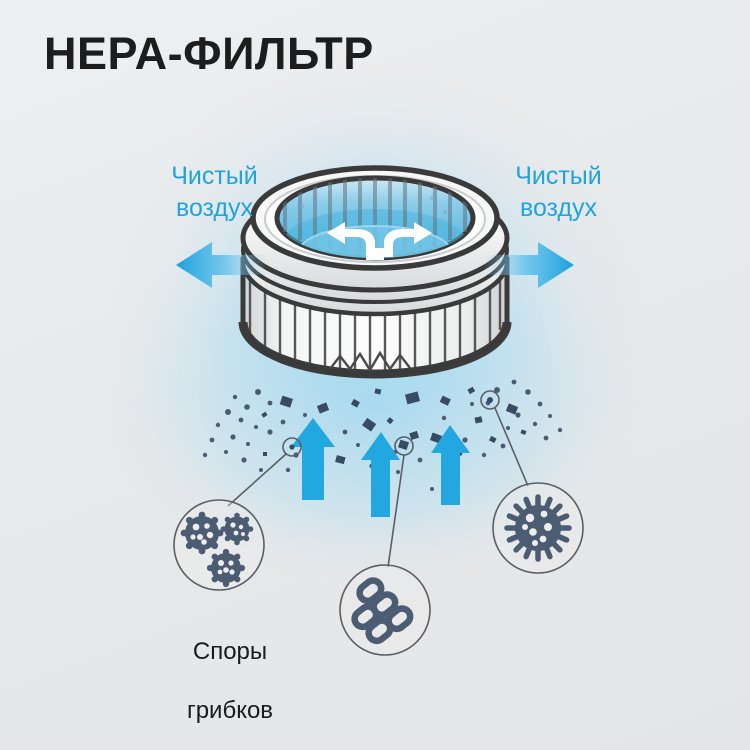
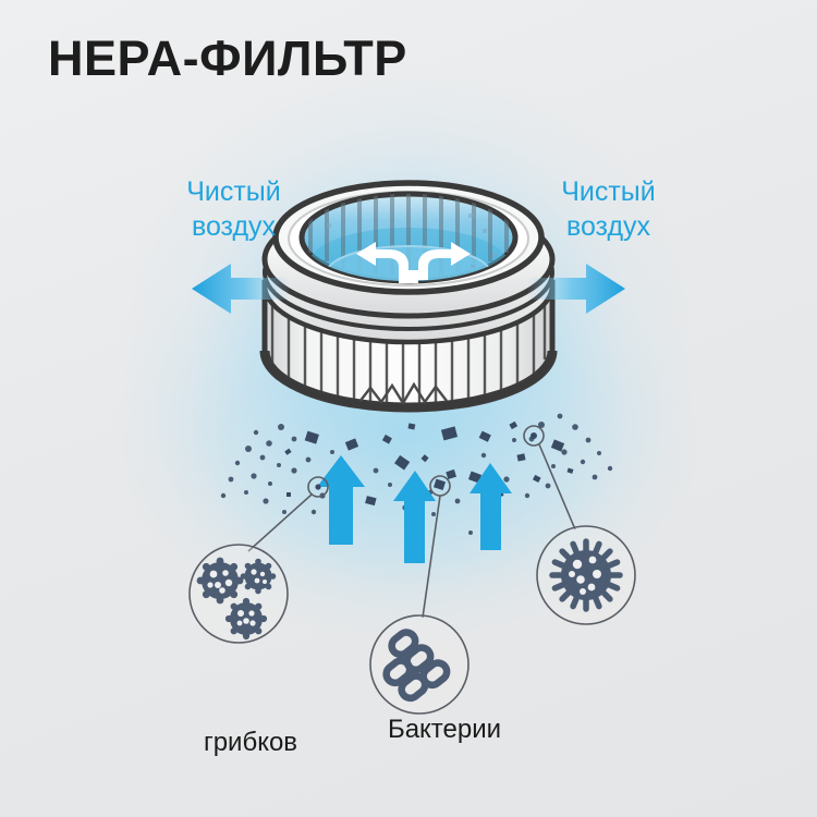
  HEPA-ФИЛЬТР
  Чистый
  воздух
  Чистый
  воздух
- Споры
  грибков
+ Бактерии
